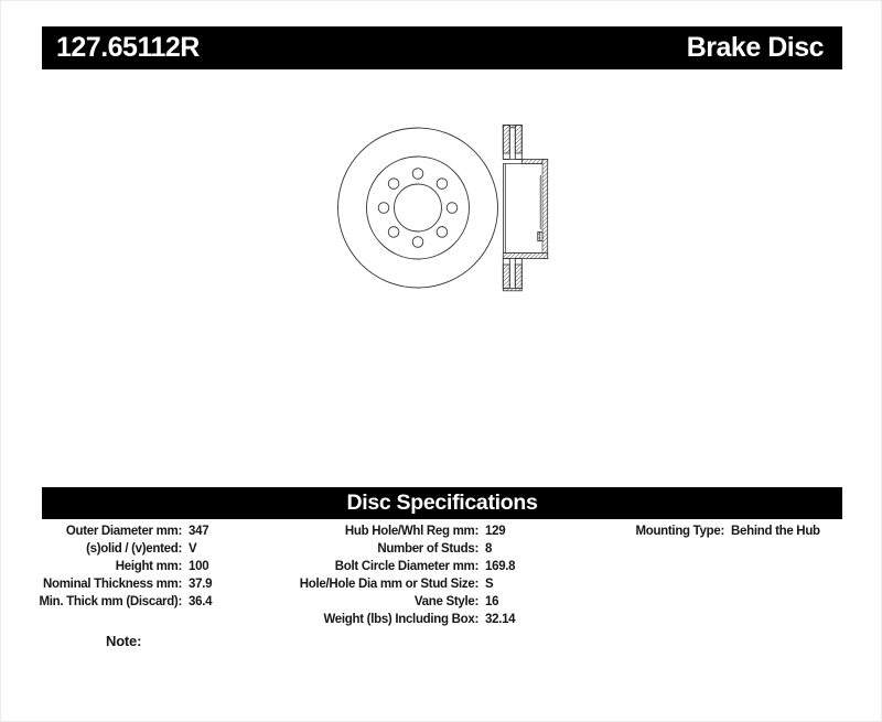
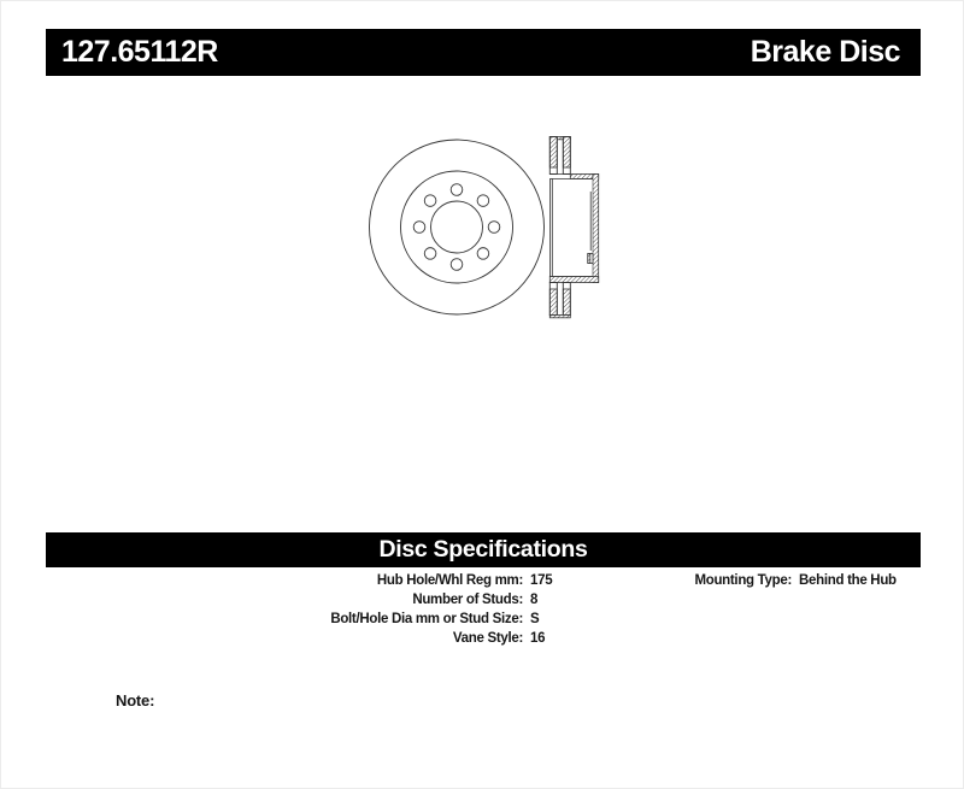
  127.65112R
  Brake Disc
  Disc Specifications
- Outer Diameter mm:
- 347
- (s)olid / (v)ented:
- V
- Height mm:
- 100
- Nominal Thickness mm:
- 37.9
- Min. Thick mm (Discard):
- 36.4
  Hub Hole/Whl Reg mm:
- 129
+ 175
  Number of Studs:
  8
- Bolt Circle Diameter mm:
- 169.8
- Hole/Hole Dia mm or Stud Size:
+ Bolt/Hole Dia mm or Stud Size:
  S
  Vane Style:
  16
- Weight (lbs) Including Box:
- 32.14
  Mounting Type:
  Behind the Hub
  Note:
